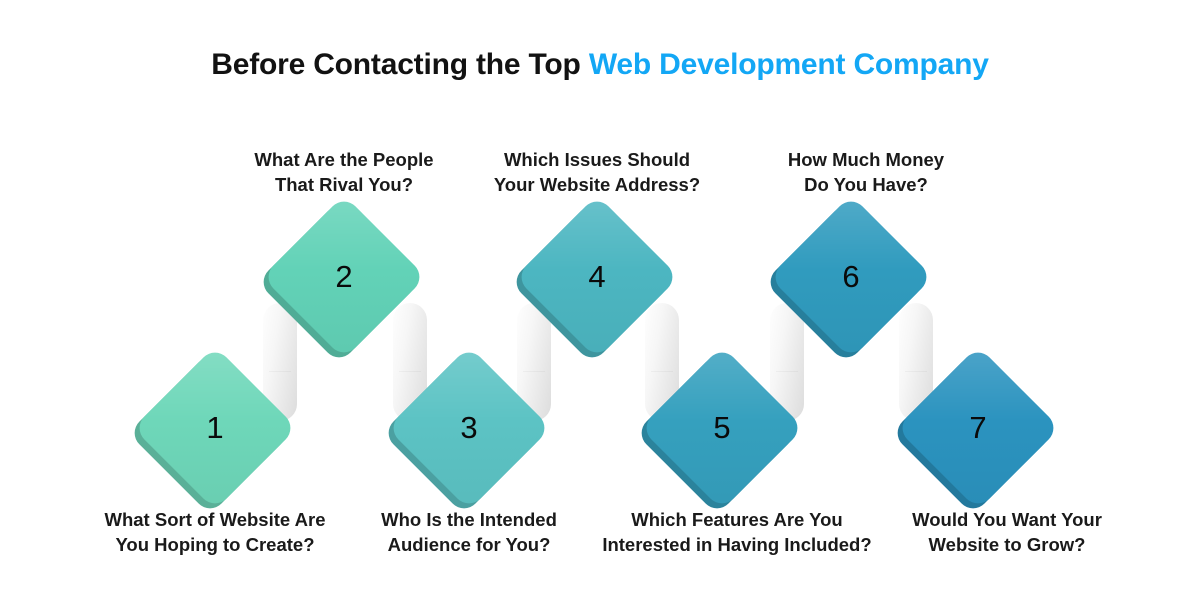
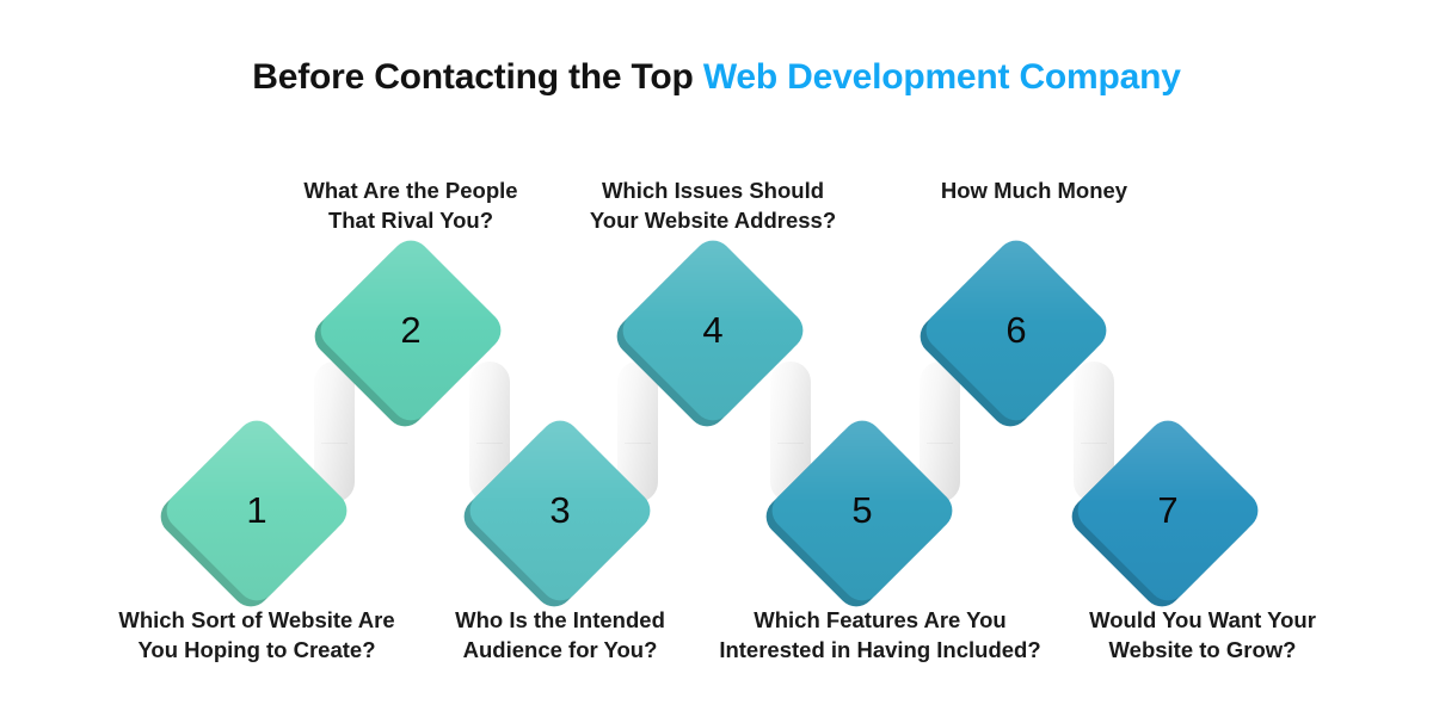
  Before Contacting the Top Web Development Company
  1
  2
  3
  4
  5
  6
  7
  What Are the People
  That Rival You?
  Which Issues Should
  Your Website Address?
  How Much Money
- Do You Have?
- What Sort of Website Are
+ Which Sort of Website Are
  You Hoping to Create?
  Who Is the Intended
  Audience for You?
  Which Features Are You
  Interested in Having Included?
  Would You Want Your
  Website to Grow?
